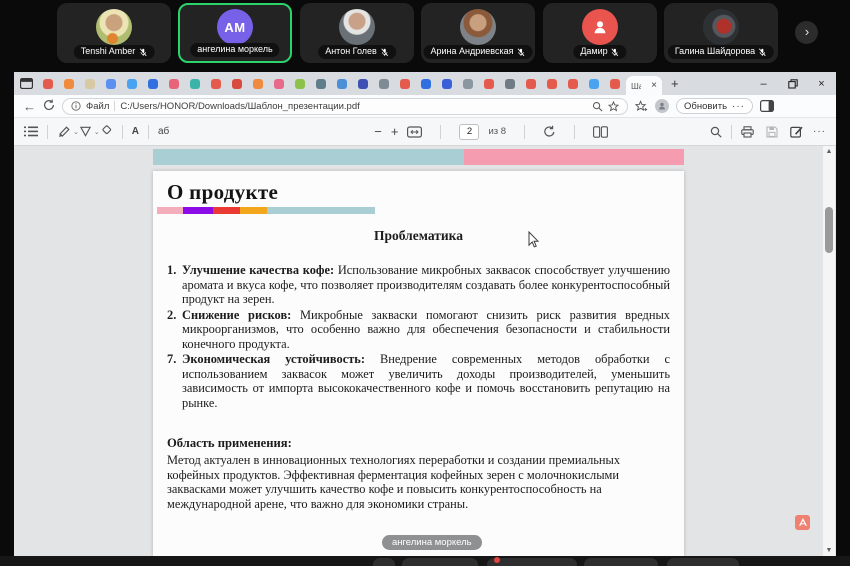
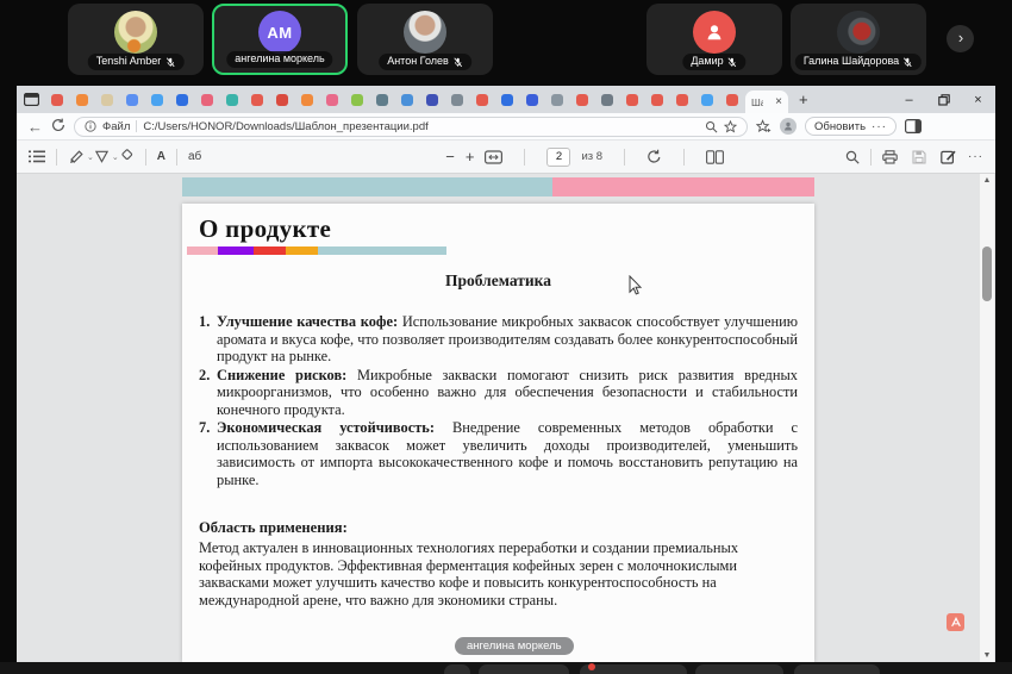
  Tenshi Amber
  AM
  ангелина моркель
  Антон Голев
- Арина Андриевская
  Дамир
  Галина Шайдорова
  ›
  ×
  +
  –
  ×
  ←
  Файл
  C:/Users/HONOR/Downloads/Шаблон_презентации.pdf
  Обновить
  ···
  A
  аб
  −
  +
  2
  из 8
  ···
  О продукте
  Проблематика
  1.
- Улучшение качества кофе: Использование микробных заквасок способствует улучшению аромата и вкуса кофе, что позволяет производителям создавать более конкурентоспособный продукт на зерен.
+ Улучшение качества кофе: Использование микробных заквасок способствует улучшению аромата и вкуса кофе, что позволяет производителям создавать более конкурентоспособный продукт на рынке.
  2.
  Снижение рисков: Микробные закваски помогают снизить риск развития вредных микроорганизмов, что особенно важно для обеспечения безопасности и стабильности конечного продукта.
  7.
  Экономическая устойчивость: Внедрение современных методов обработки с использованием заквасок может увеличить доходы производителей, уменьшить зависимость от импорта высококачественного кофе и помочь восстановить репутацию на рынке.
  Область применения:
  Метод актуален в инновационных технологиях переработки и создании премиальных кофейных продуктов. Эффективная ферментация кофейных зерен с молочнокислыми заквасками может улучшить качество кофе и повысить конкурентоспособность на международной арене, что важно для экономики страны.
  ангелина моркель
